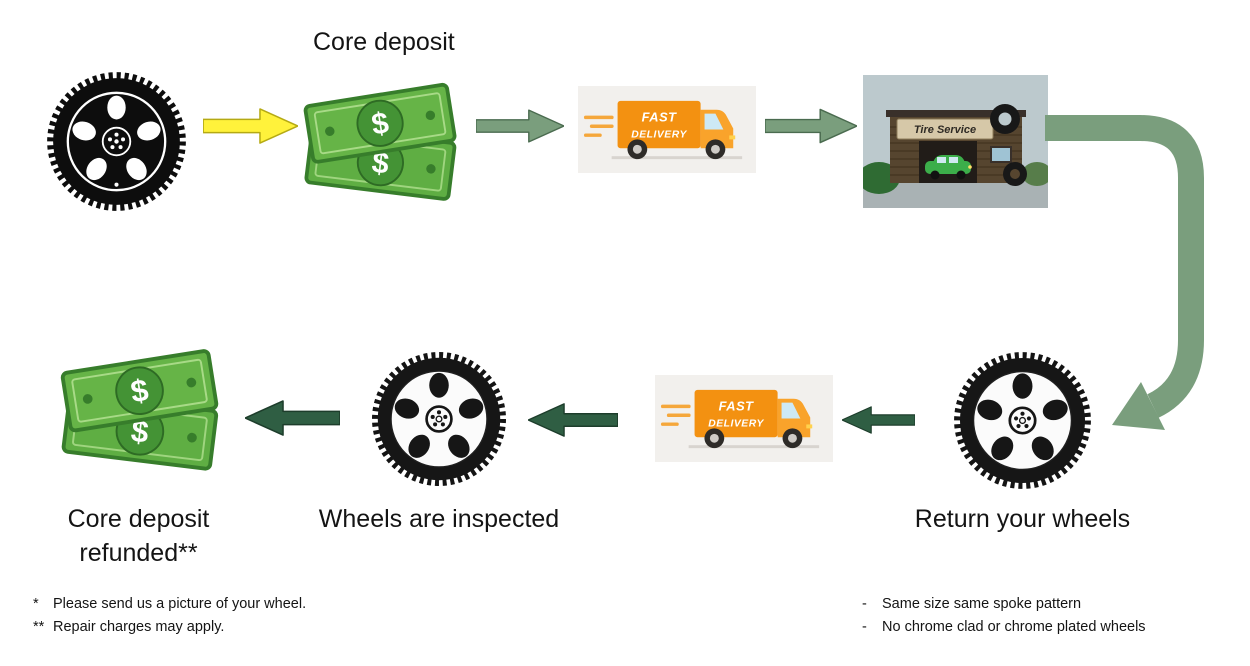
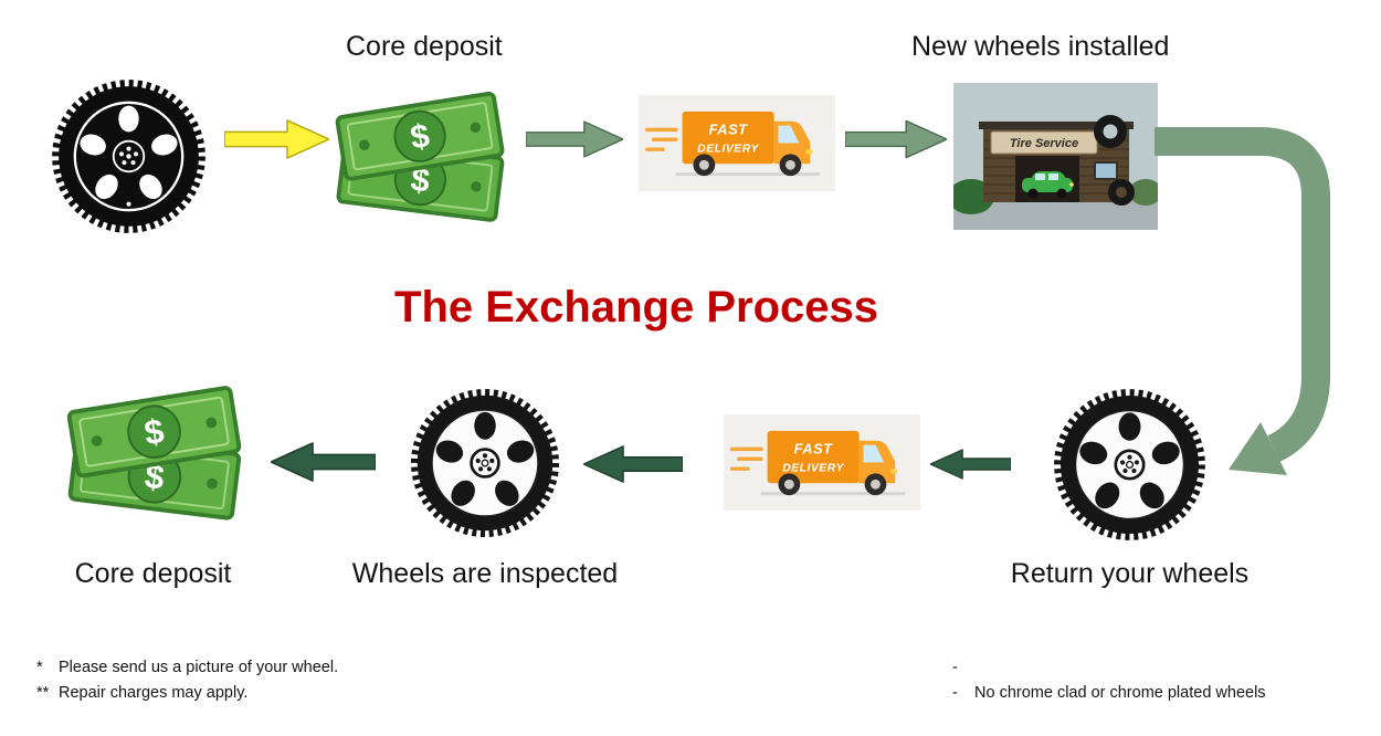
  Core deposit
+ New wheels installed
+ The Exchange Process
  Return your wheels
  Wheels are inspected
  Core deposit
- refunded**
  *
  Please send us a picture of your wheel.
  **
  Repair charges may apply.
  -
- Same size same spoke pattern
  -
  No chrome clad or chrome plated wheels
